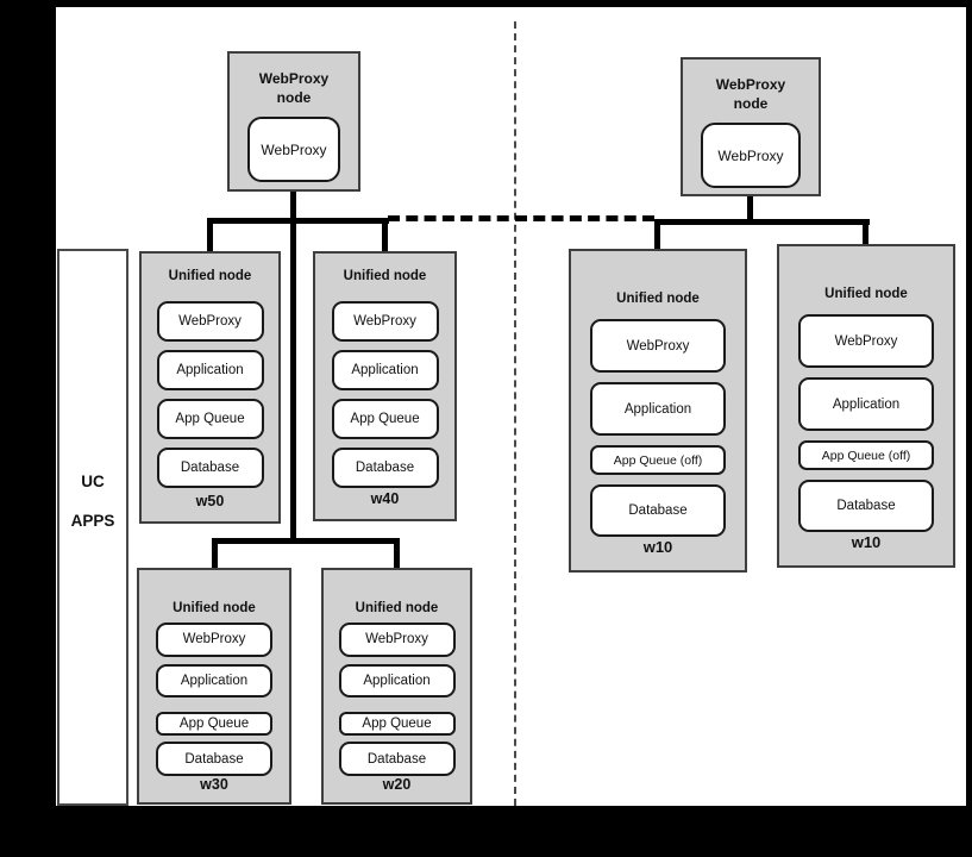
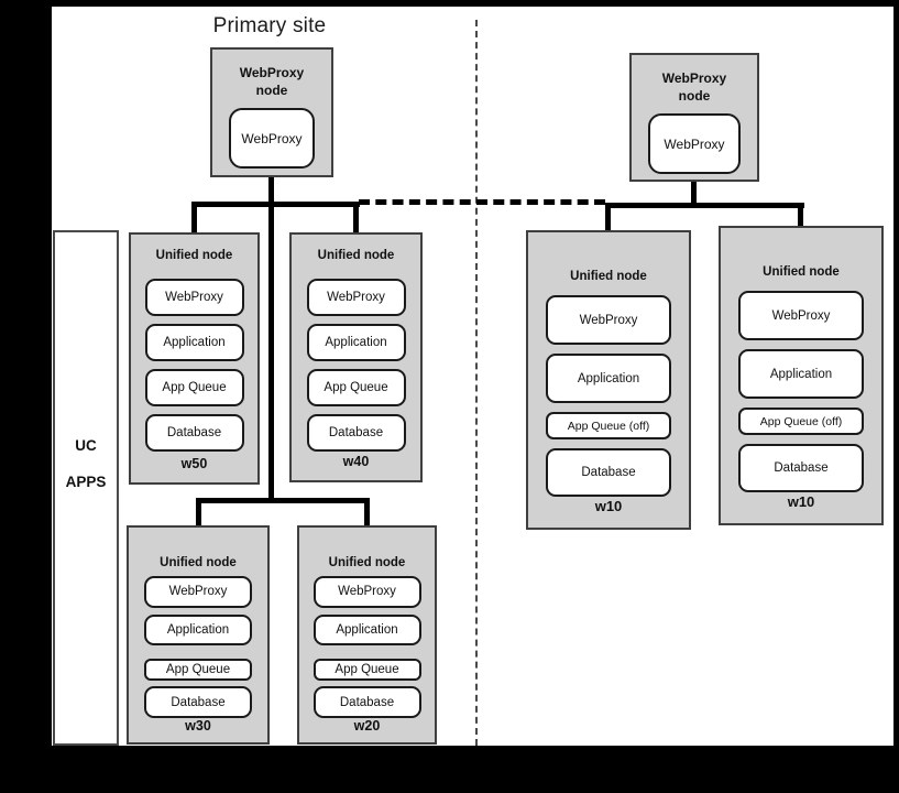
+ Primary site
  UC
  APPS
  WebProxy
  node
  WebProxy
  WebProxy
  node
  WebProxy
  Unified node
  WebProxy
  Application
  App Queue
  Database
  w50
  Unified node
  WebProxy
  Application
  App Queue
  Database
  w40
  Unified node
  WebProxy
  Application
  App Queue
  Database
  w30
  Unified node
  WebProxy
  Application
  App Queue
  Database
  w20
  Unified node
  WebProxy
  Application
  App Queue (off)
  Database
  w10
  Unified node
  WebProxy
  Application
  App Queue (off)
  Database
  w10
